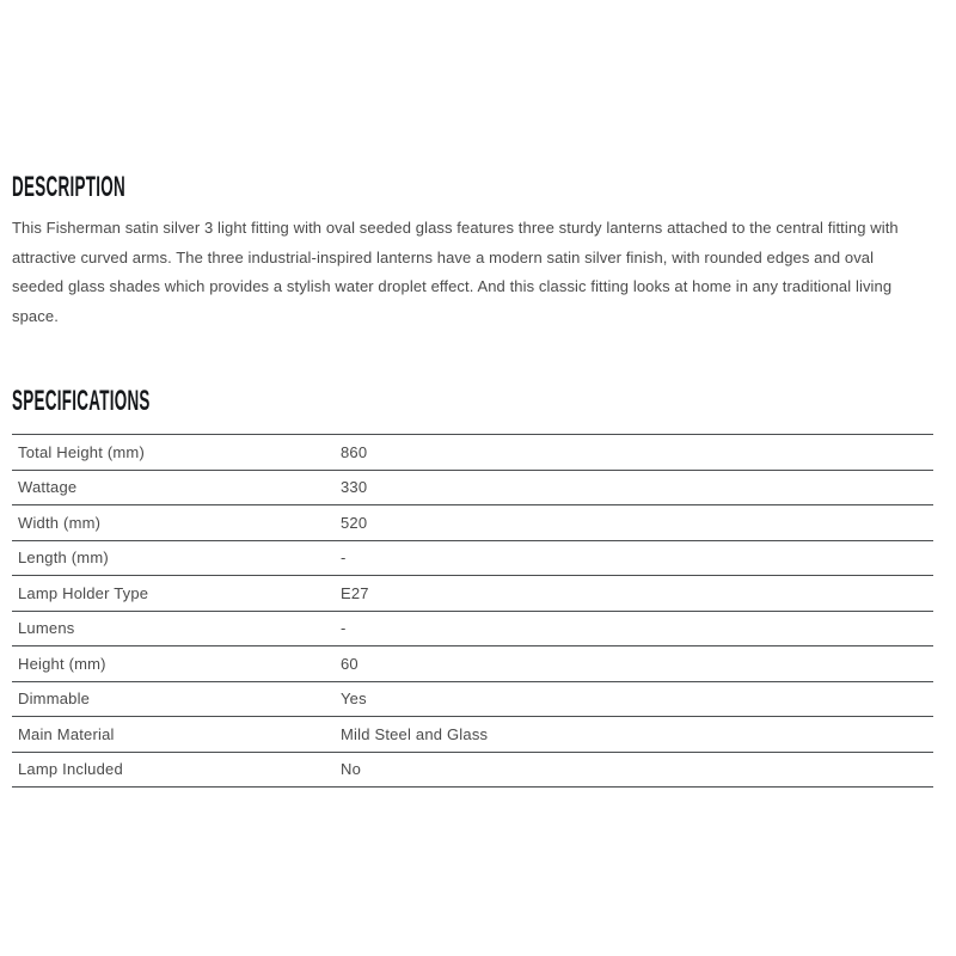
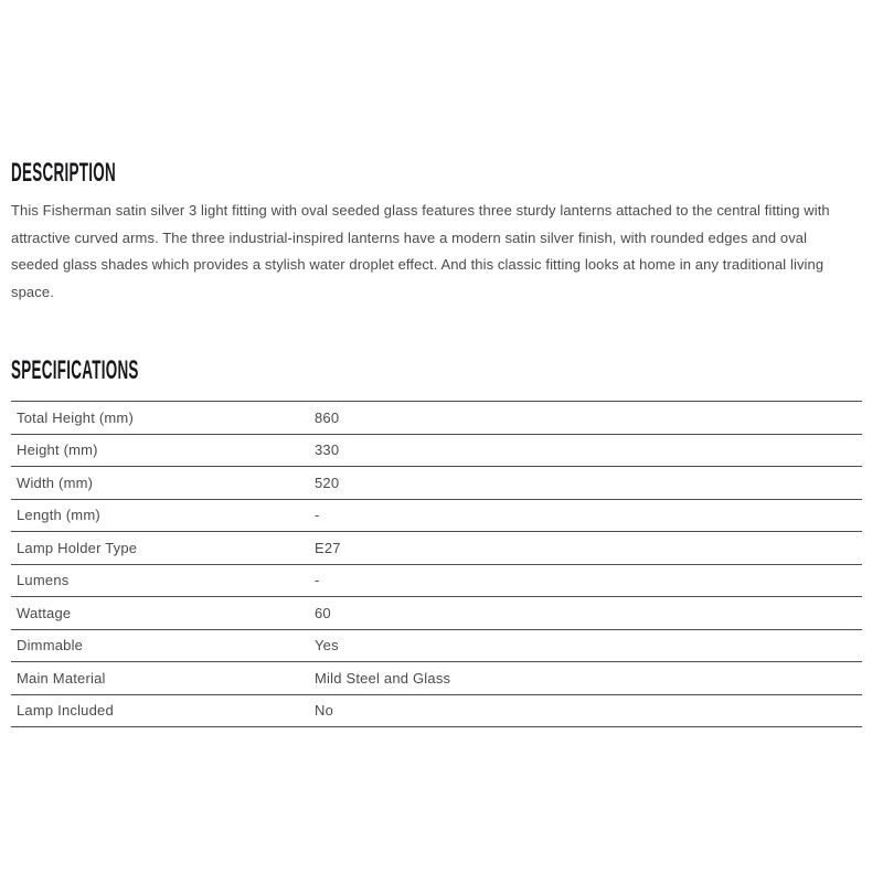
  DESCRIPTION
  This Fisherman satin silver 3 light fitting with oval seeded glass features three sturdy lanterns attached to the central fitting with
  attractive curved arms. The three industrial-inspired lanterns have a modern satin silver finish, with rounded edges and oval
  seeded glass shades which provides a stylish water droplet effect. And this classic fitting looks at home in any traditional living
  space.
  SPECIFICATIONS
  Total Height (mm)	860
- Wattage	330
+ Height (mm)	330
  Width (mm)	520
  Length (mm)	-
  Lamp Holder Type	E27
  Lumens	-
- Height (mm)	60
+ Wattage	60
  Dimmable	Yes
  Main Material	Mild Steel and Glass
  Lamp Included	No
